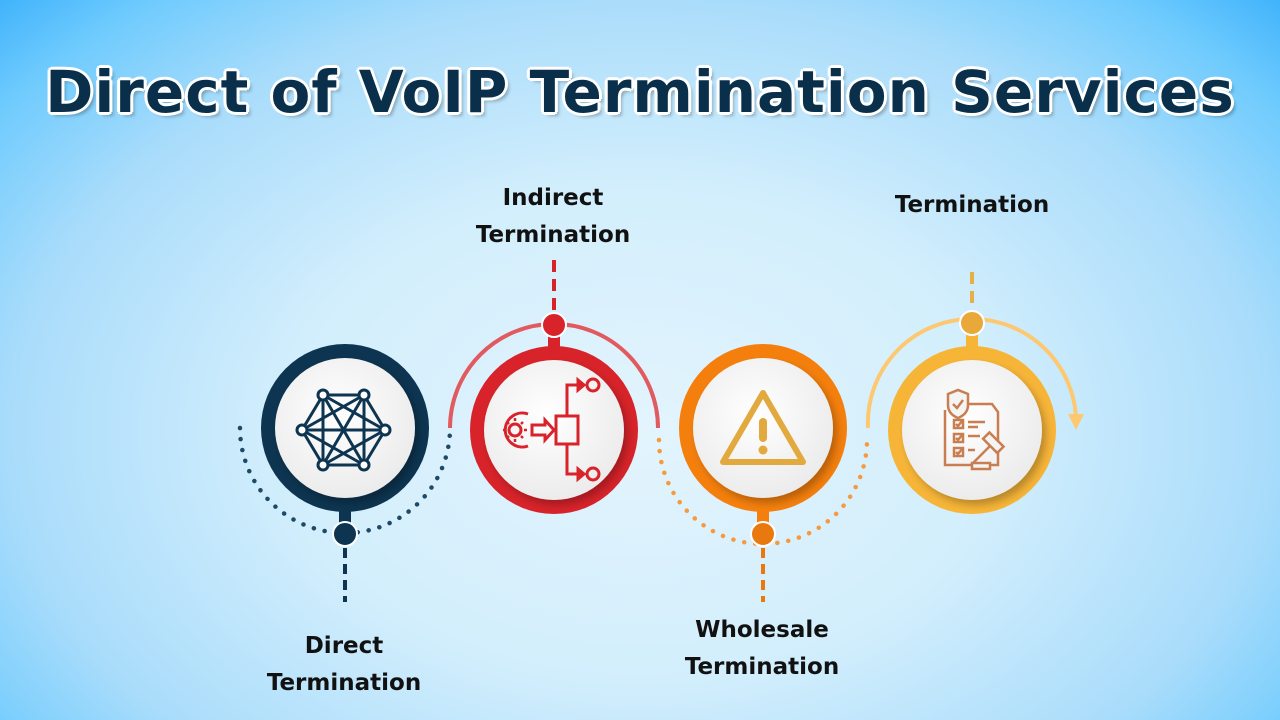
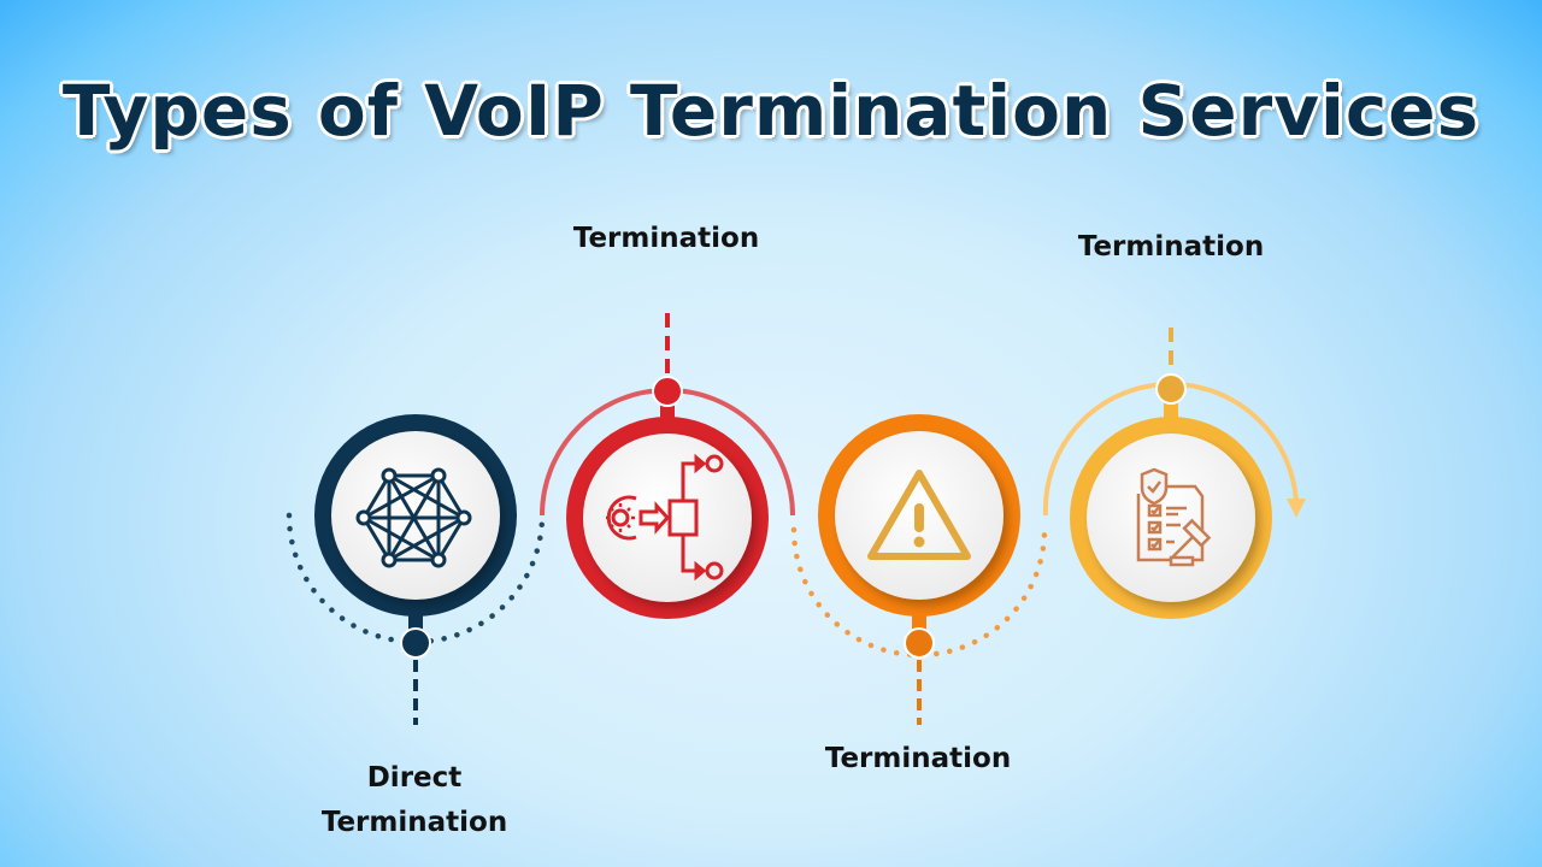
- Direct of VoIP Termination Services
+ Types of VoIP Termination Services
- Indirect
  Termination
  Termination
  Direct
  Termination
- Wholesale
  Termination
